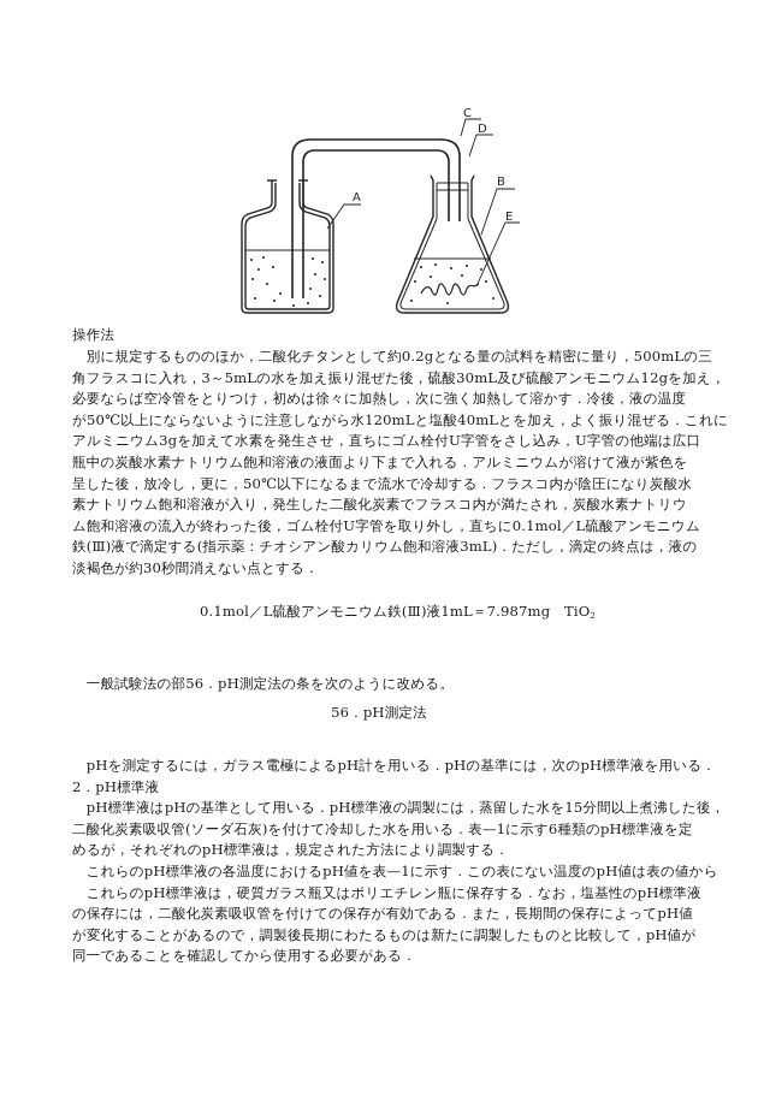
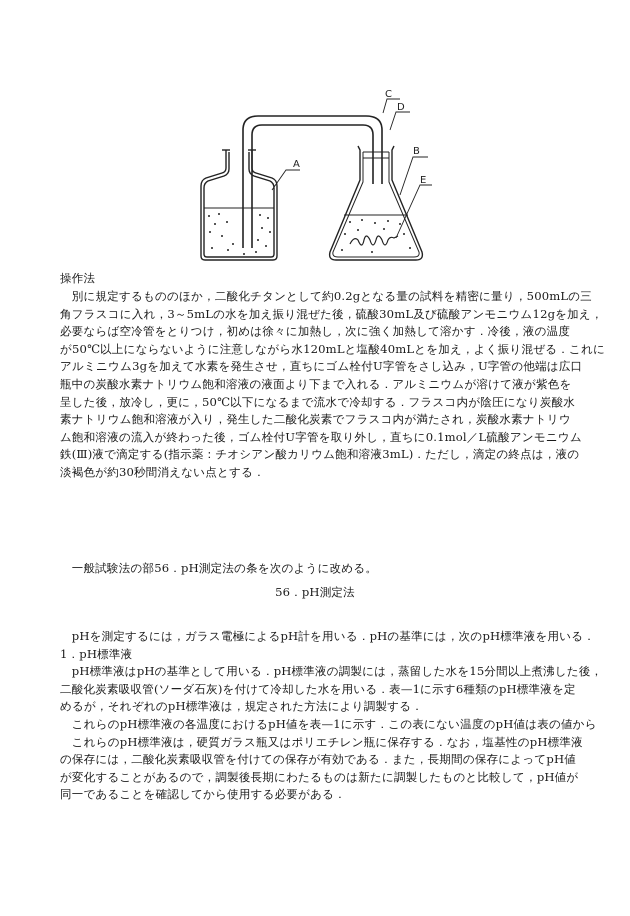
  A
  B
  C
  D
  E
  操作法
  別に規定するもののほか，二酸化チタンとして約0.2gとなる量の試料を精密に量り，500mLの三
  角フラスコに入れ，3～5mLの水を加え振り混ぜた後，硫酸30mL及び硫酸アンモニウム12gを加え，
  必要ならば空冷管をとりつけ，初めは徐々に加熱し，次に強く加熱して溶かす．冷後，液の温度
  が50℃以上にならないように注意しながら水120mLと塩酸40mLとを加え，よく振り混ぜる．これに
  アルミニウム3gを加えて水素を発生させ，直ちにゴム栓付U字管をさし込み，U字管の他端は広口
  瓶中の炭酸水素ナトリウム飽和溶液の液面より下まで入れる．アルミニウムが溶けて液が紫色を
  呈した後，放冷し，更に，50℃以下になるまで流水で冷却する．フラスコ内が陰圧になり炭酸水
  素ナトリウム飽和溶液が入り，発生した二酸化炭素でフラスコ内が満たされ，炭酸水素ナトリウ
  ム飽和溶液の流入が終わった後，ゴム栓付U字管を取り外し，直ちに0.1mol／L硫酸アンモニウム
  鉄(Ⅲ)液で滴定する(指示薬：チオシアン酸カリウム飽和溶液3mL)．ただし，滴定の終点は，液の
  淡褐色が約30秒間消えない点とする．
- 0.1mol／L硫酸アンモニウム鉄(Ⅲ)液1mL＝7.987mg TiO2
  一般試験法の部56．pH測定法の条を次のように改める。
  56．pH測定法
  pHを測定するには，ガラス電極によるpH計を用いる．pHの基準には，次のpH標準液を用いる．
- 2．pH標準液
+ 1．pH標準液
  pH標準液はpHの基準として用いる．pH標準液の調製には，蒸留した水を15分間以上煮沸した後，
  二酸化炭素吸収管(ソーダ石灰)を付けて冷却した水を用いる．表—1に示す6種類のpH標準液を定
  めるが，それぞれのpH標準液は，規定された方法により調製する．
  これらのpH標準液の各温度におけるpH値を表—1に示す．この表にない温度のpH値は表の値から
  これらのpH標準液は，硬質ガラス瓶又はポリエチレン瓶に保存する．なお，塩基性のpH標準液
  の保存には，二酸化炭素吸収管を付けての保存が有効である．また，長期間の保存によってpH値
  が変化することがあるので，調製後長期にわたるものは新たに調製したものと比較して，pH値が
  同一であることを確認してから使用する必要がある．
